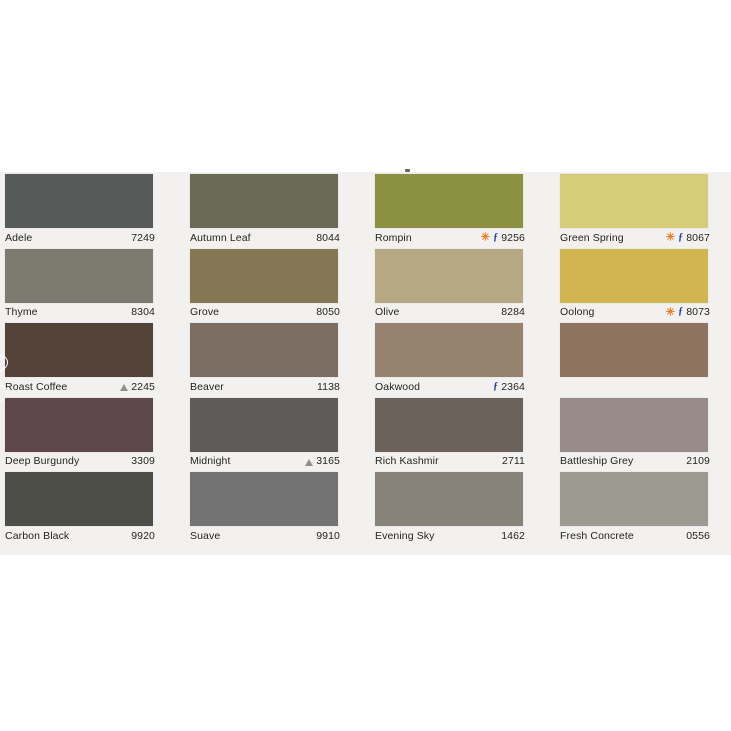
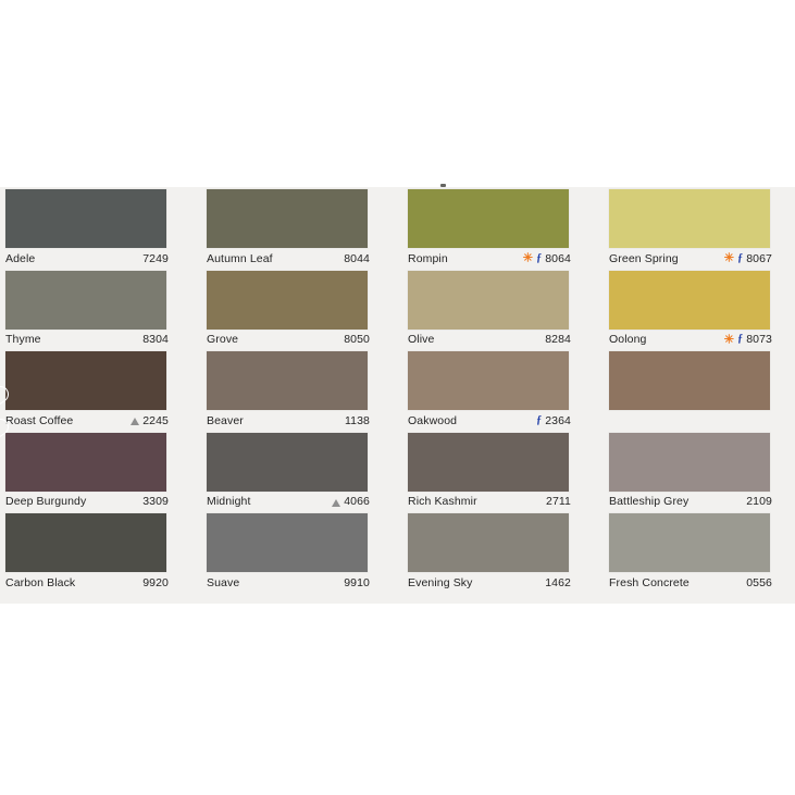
  Adele
  7249
  Autumn Leaf
  8044
  Rompin
  ✳
  ƒ
- 9256
+ 8064
  Green Spring
  ✳
  ƒ
  8067
  Thyme
  8304
  Grove
  8050
  Olive
  8284
  Oolong
  ✳
  ƒ
  8073
  Roast Coffee
  2245
  Beaver
  1138
  Oakwood
  ƒ
  2364
  Deep Burgundy
  3309
  Midnight
- 3165
+ 4066
  Rich Kashmir
  2711
  Battleship Grey
  2109
  Carbon Black
  9920
  Suave
  9910
  Evening Sky
  1462
  Fresh Concrete
  0556
